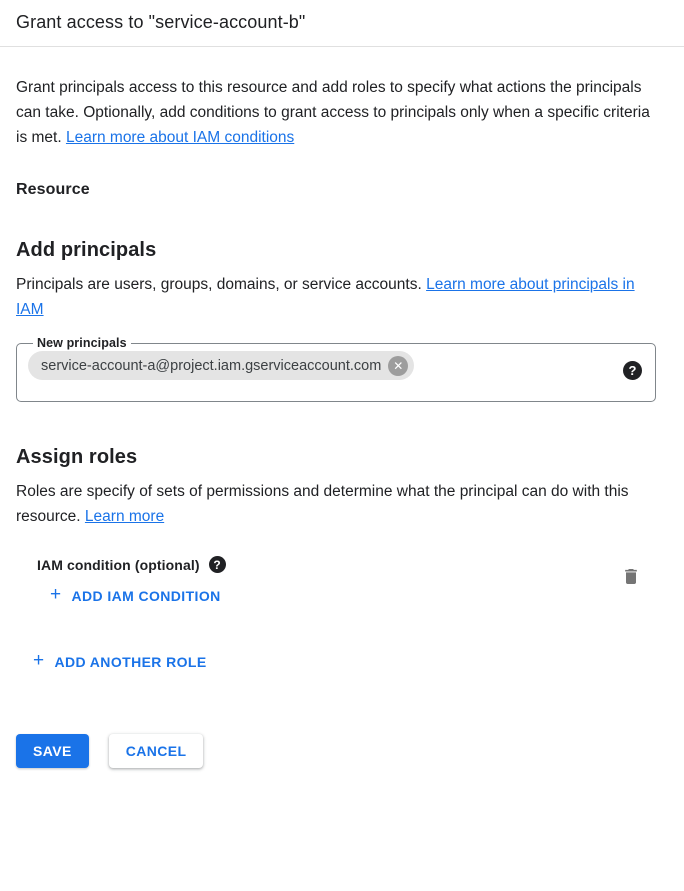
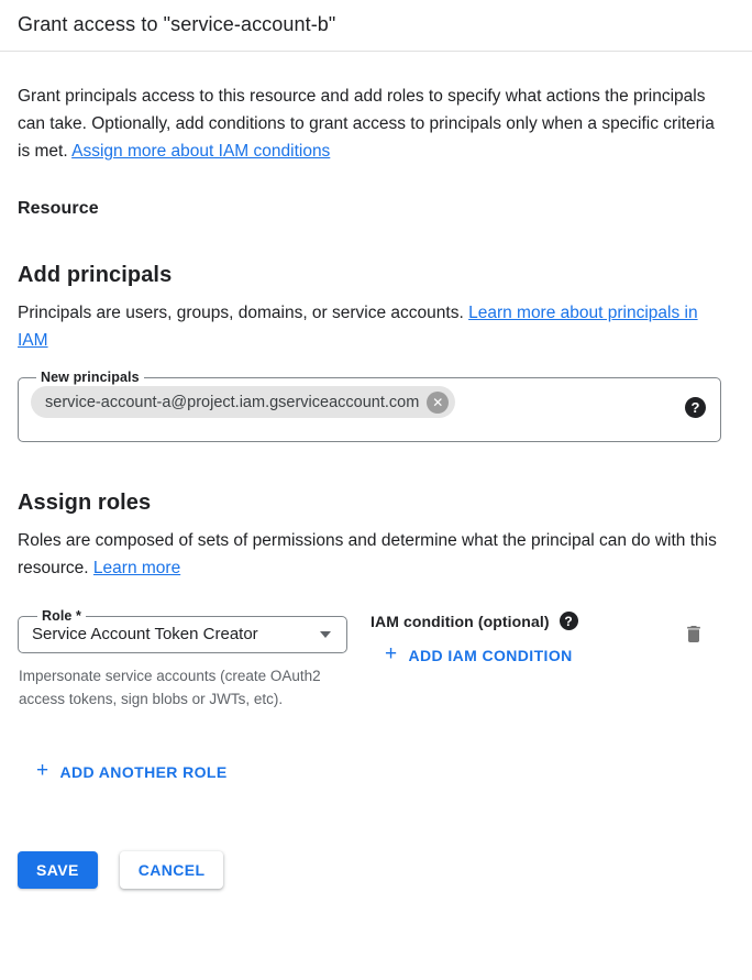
  Grant access to "service-account-b"
- Grant principals access to this resource and add roles to specify what actions the principals can take. Optionally, add conditions to grant access to principals only when a specific criteria is met. Learn more about IAM conditions
+ Grant principals access to this resource and add roles to specify what actions the principals can take. Optionally, add conditions to grant access to principals only when a specific criteria is met. Assign more about IAM conditions
  Resource
  Add principals
  Principals are users, groups, domains, or service accounts. Learn more about principals in IAM
  New principals
  service-account-a@project.iam.gserviceaccount.com
  ✕
  ?
  Assign roles
- Roles are specify of sets of permissions and determine what the principal can do with this resource. Learn more
+ Roles are composed of sets of permissions and determine what the principal can do with this resource. Learn more
+ Role *
+ Service Account Token Creator
+ Impersonate service accounts (create OAuth2 access tokens, sign blobs or JWTs, etc).
  IAM condition (optional)
  ?
  +
  ADD IAM CONDITION
  +
  ADD ANOTHER ROLE
  SAVE
  CANCEL
